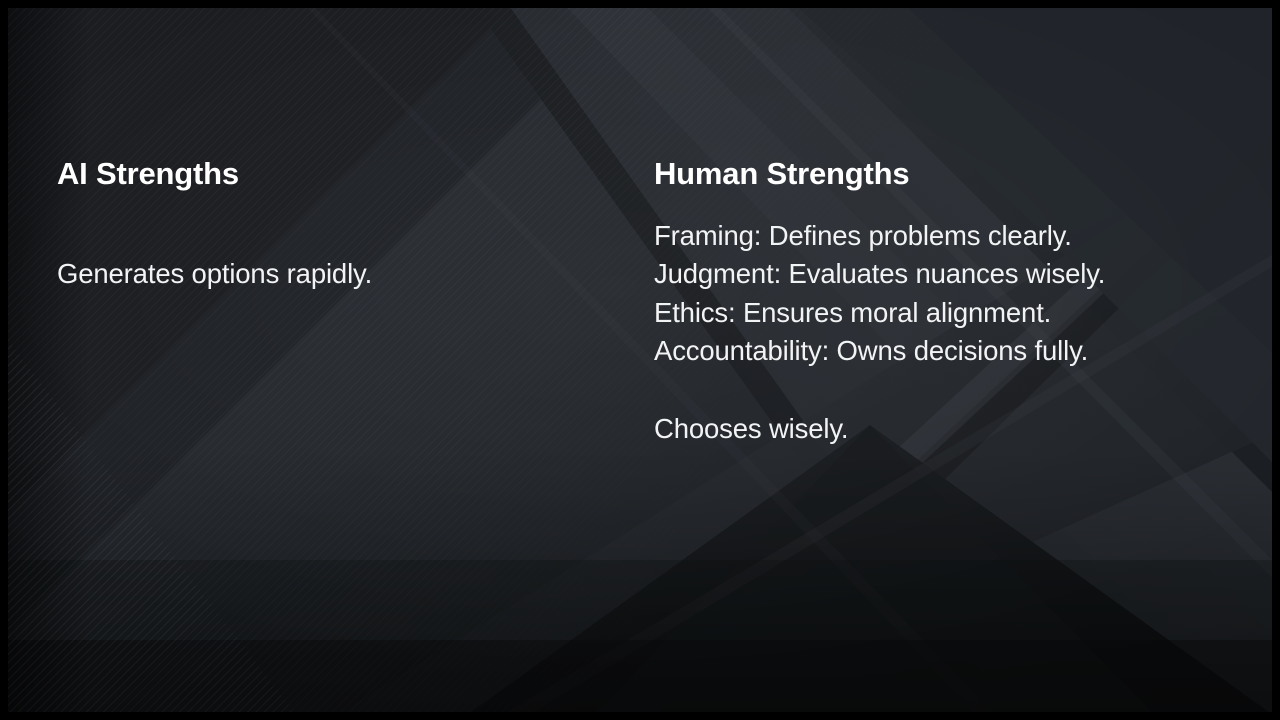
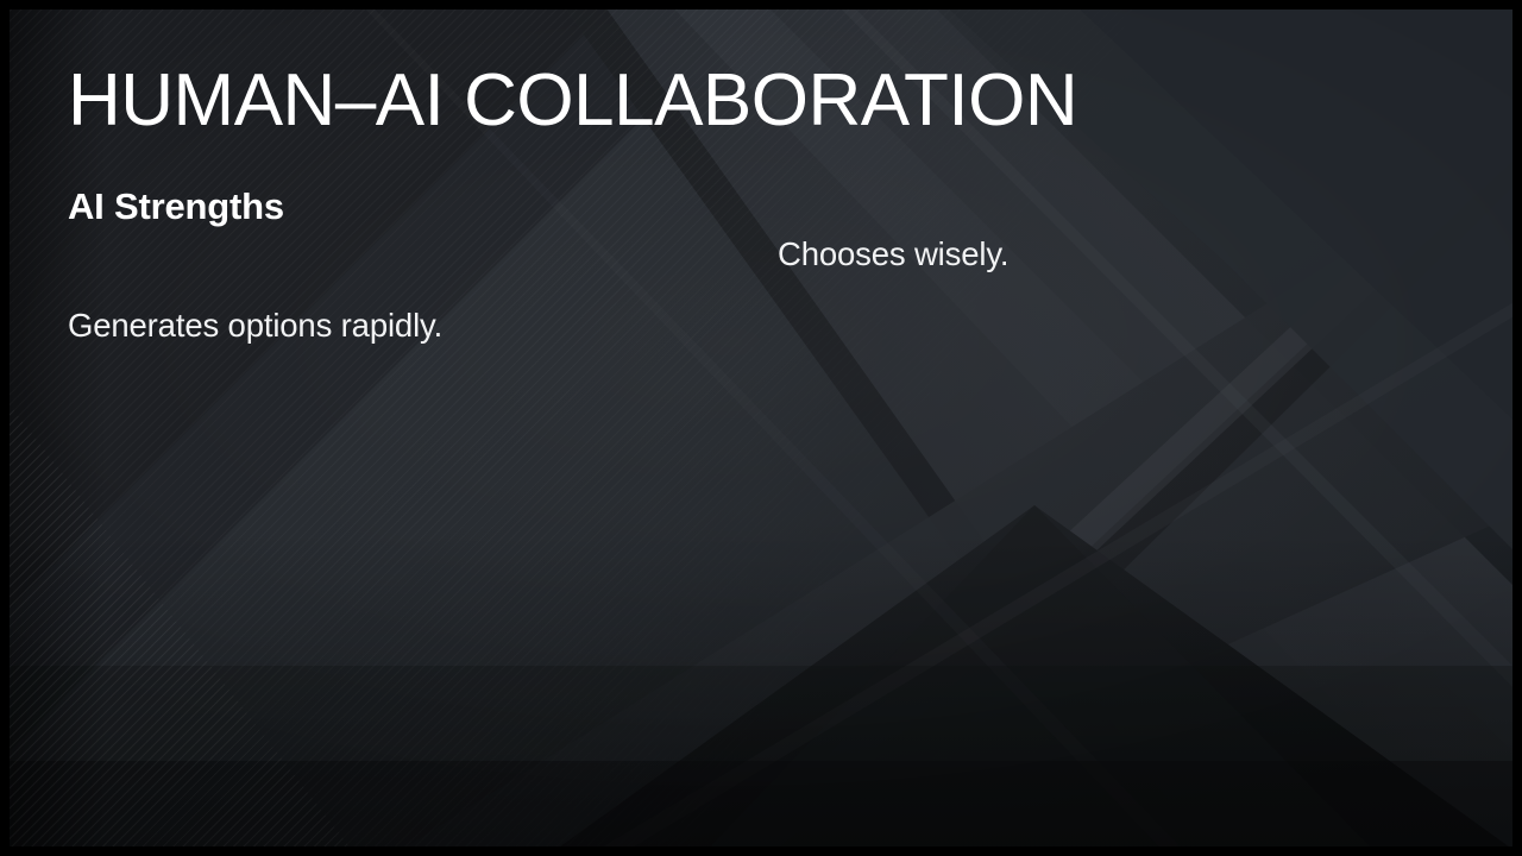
+ HUMAN–AI COLLABORATION
  AI Strengths
  Generates options rapidly.
- Human Strengths
- Framing: Defines problems clearly.
- Judgment: Evaluates nuances wisely.
- Ethics: Ensures moral alignment.
- Accountability: Owns decisions fully.
  Chooses wisely.
